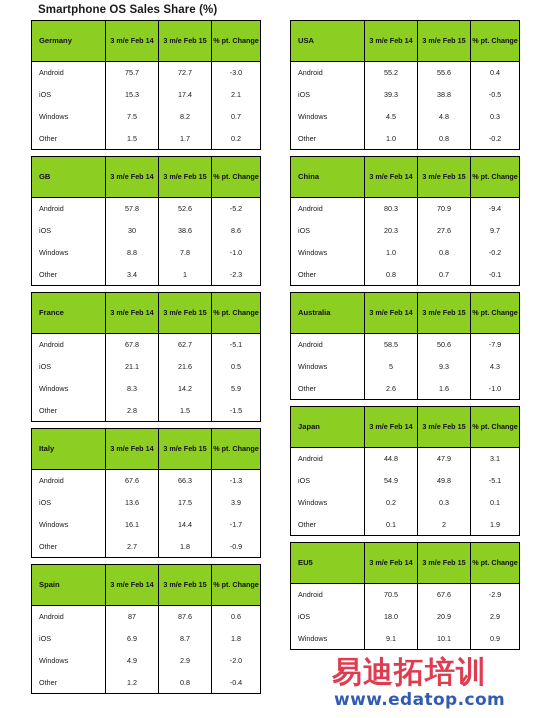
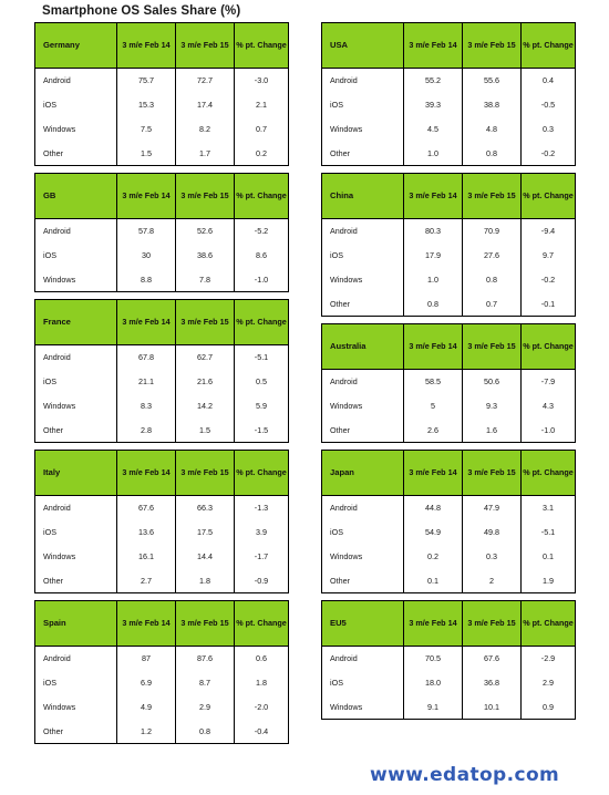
  Smartphone OS Sales Share (%)
  Germany	3 m/e Feb 14	3 m/e Feb 15	% pt. Change
  Android	75.7	72.7	-3.0
  iOS	15.3	17.4	2.1
  Windows	7.5	8.2	0.7
  Other	1.5	1.7	0.2
  GB	3 m/e Feb 14	3 m/e Feb 15	% pt. Change
  Android	57.8	52.6	-5.2
  iOS	30	38.6	8.6
  Windows	8.8	7.8	-1.0
- Other	3.4	1	-2.3
  France	3 m/e Feb 14	3 m/e Feb 15	% pt. Change
  Android	67.8	62.7	-5.1
  iOS	21.1	21.6	0.5
  Windows	8.3	14.2	5.9
  Other	2.8	1.5	-1.5
  Italy	3 m/e Feb 14	3 m/e Feb 15	% pt. Change
  Android	67.6	66.3	-1.3
  iOS	13.6	17.5	3.9
  Windows	16.1	14.4	-1.7
  Other	2.7	1.8	-0.9
  Spain	3 m/e Feb 14	3 m/e Feb 15	% pt. Change
  Android	87	87.6	0.6
  iOS	6.9	8.7	1.8
  Windows	4.9	2.9	-2.0
  Other	1.2	0.8	-0.4
  USA	3 m/e Feb 14	3 m/e Feb 15	% pt. Change
  Android	55.2	55.6	0.4
  iOS	39.3	38.8	-0.5
  Windows	4.5	4.8	0.3
  Other	1.0	0.8	-0.2
  China	3 m/e Feb 14	3 m/e Feb 15	% pt. Change
  Android	80.3	70.9	-9.4
- iOS	20.3	27.6	9.7
+ iOS	17.9	27.6	9.7
  Windows	1.0	0.8	-0.2
  Other	0.8	0.7	-0.1
  Australia	3 m/e Feb 14	3 m/e Feb 15	% pt. Change
  Android	58.5	50.6	-7.9
  Windows	5	9.3	4.3
  Other	2.6	1.6	-1.0
  Japan	3 m/e Feb 14	3 m/e Feb 15	% pt. Change
  Android	44.8	47.9	3.1
  iOS	54.9	49.8	-5.1
  Windows	0.2	0.3	0.1
  Other	0.1	2	1.9
  EU5	3 m/e Feb 14	3 m/e Feb 15	% pt. Change
  Android	70.5	67.6	-2.9
- iOS	18.0	20.9	2.9
+ iOS	18.0	36.8	2.9
  Windows	9.1	10.1	0.9
- 易迪拓培训
  www.edatop.com
